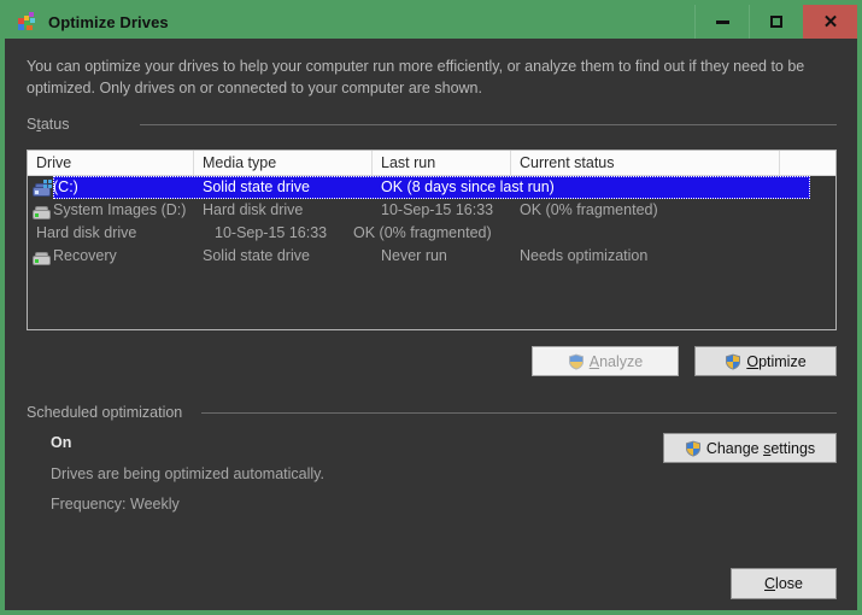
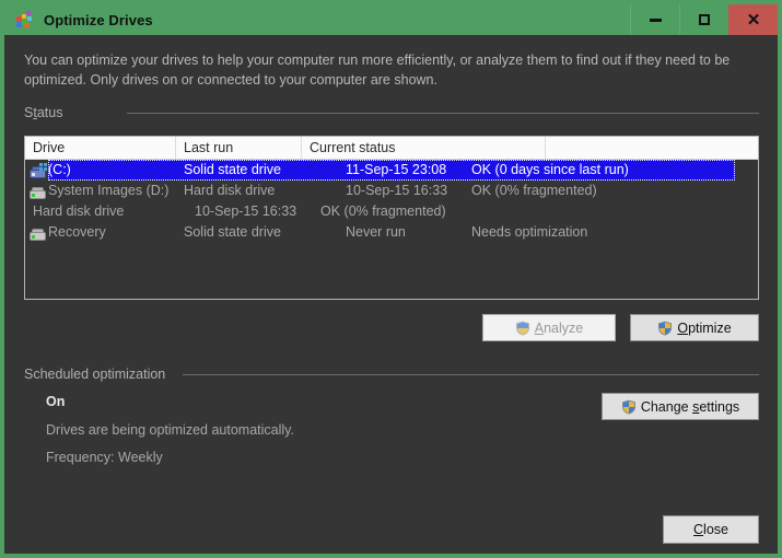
  Optimize Drives
  ✕
  You can optimize your drives to help your computer run more efficiently, or analyze them to find out if they need to be optimized. Only drives on or connected to your computer are shown.
  Status
  Drive
- Media type
  Last run
  Current status
  (C:)
  Solid state drive
+ 11-Sep-15 23:08
- OK (8 days since last run)
+ OK (0 days since last run)
  System Images (D:)
  Hard disk drive
  10-Sep-15 16:33
  OK (0% fragmented)
  Hard disk drive
  10-Sep-15 16:33
  OK (0% fragmented)
  Recovery
  Solid state drive
  Never run
  Needs optimization
  Analyze
  Optimize
  Scheduled optimization
  On
  Drives are being optimized automatically.
  Frequency: Weekly
  Change settings
  Close
